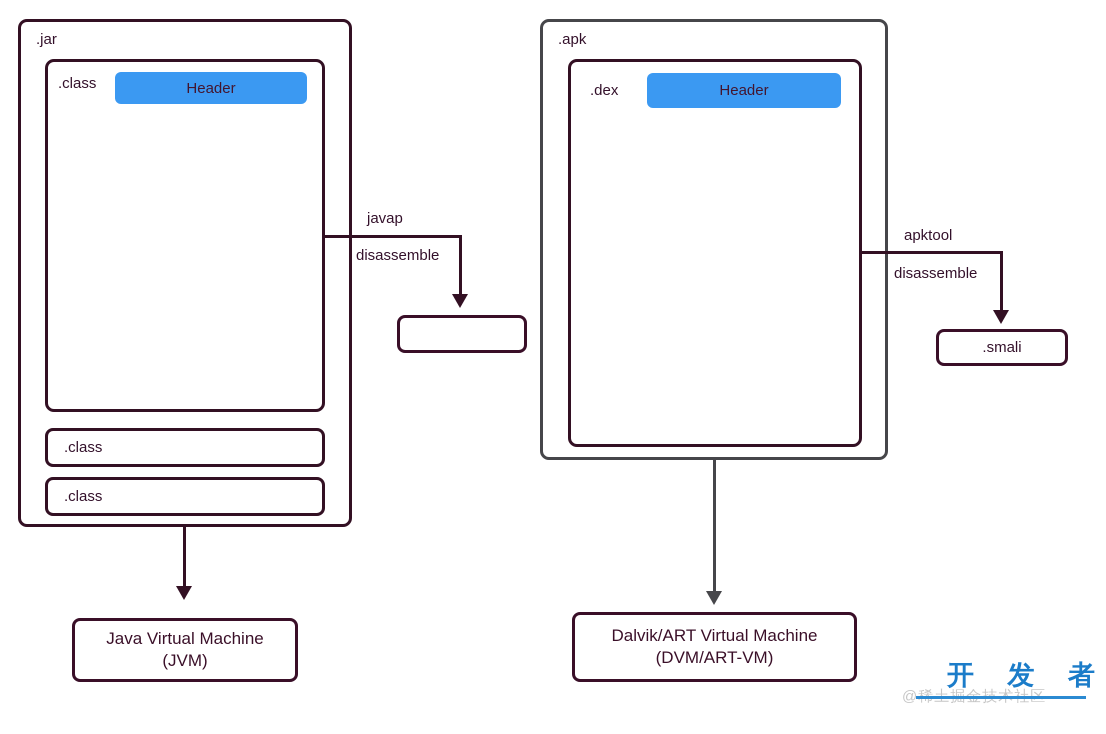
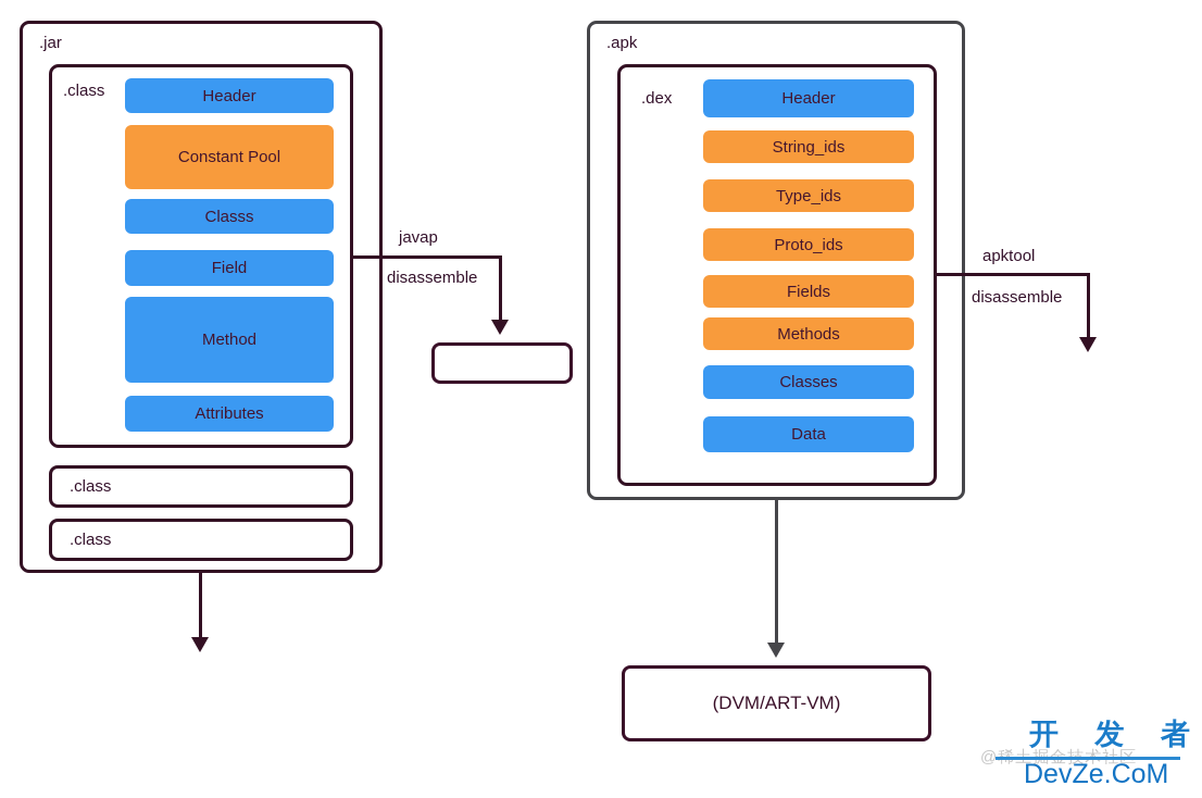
  .jar
  .class
  Header
+ Constant Pool
+ Classs
+ Field
+ Method
+ Attributes
  .class
  .class
  javap
  disassemble
- Java Virtual Machine
- (JVM)
  .apk
  .dex
  Header
+ String_ids
+ Type_ids
+ Proto_ids
+ Fields
+ Methods
+ Classes
+ Data
  apktool
  disassemble
- .smali
- Dalvik/ART Virtual Machine
  (DVM/ART-VM)
  开 发 者
+ DevZe.CoM
